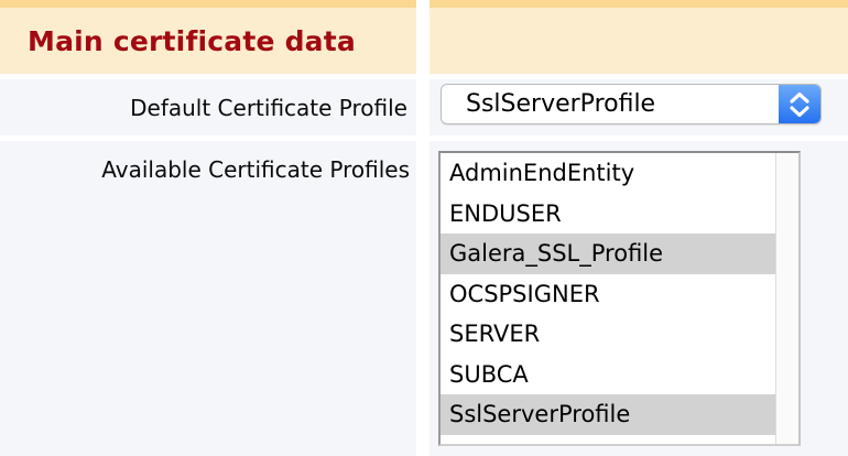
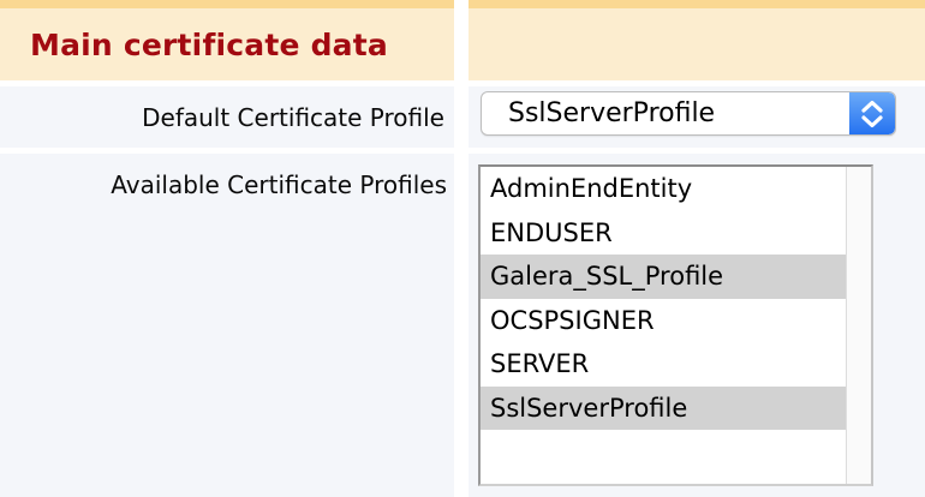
  Main certificate data
  Default Certificate Profile
  SslServerProfile
  Available Certificate Profiles
  AdminEndEntity
  ENDUSER
  Galera_SSL_Profile
  OCSPSIGNER
  SERVER
- SUBCA
  SslServerProfile
